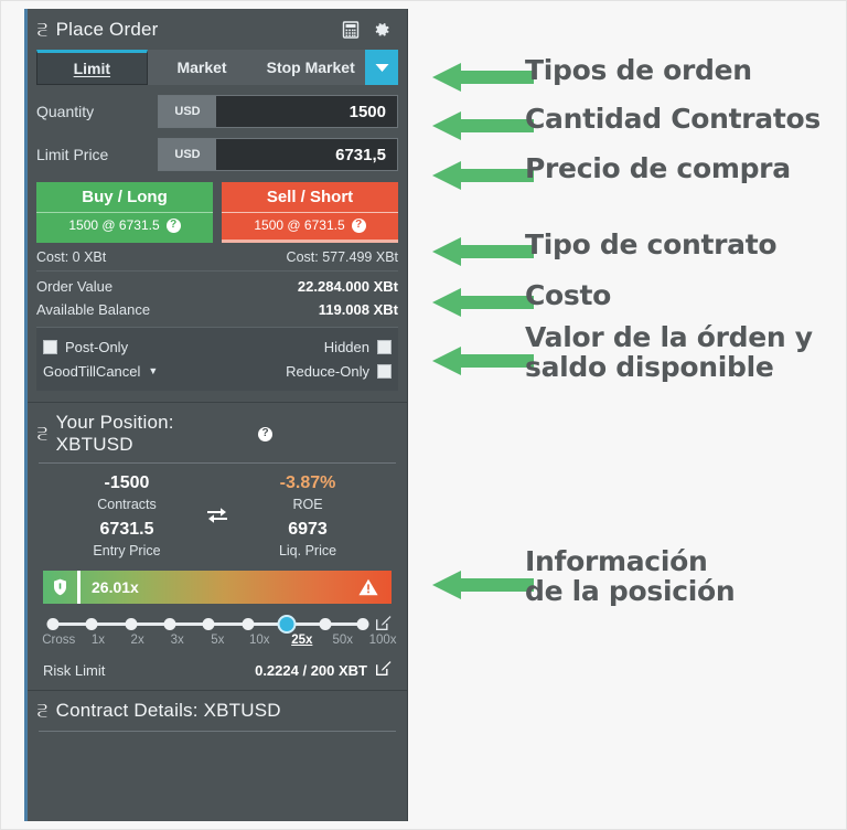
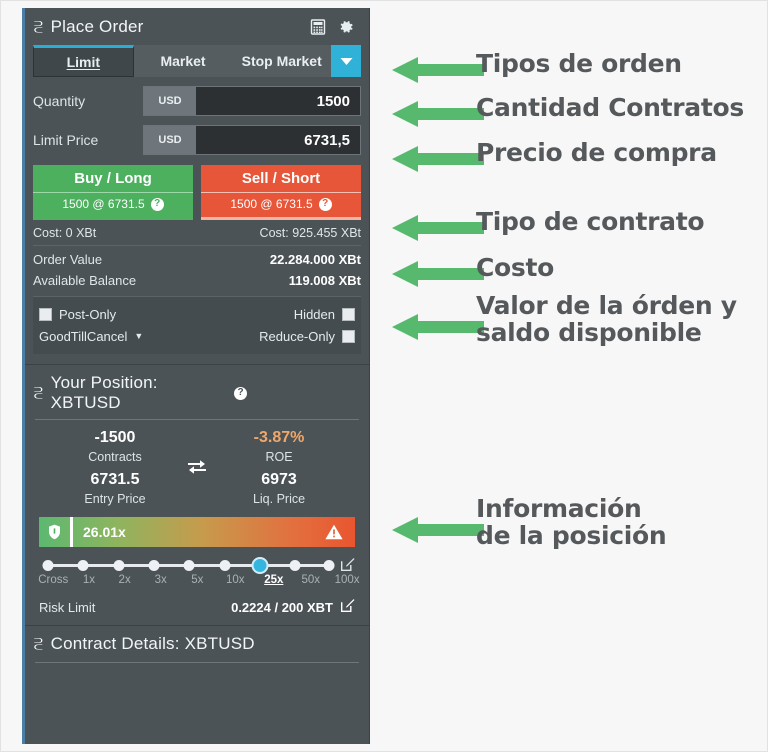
  ⫔
  Place Order
  Limit
  Market
  Stop Market
  Quantity
  USD
  1500
  Limit Price
  USD
  6731,5
  Buy / Long
  1500 @ 6731.5
  ?
  Sell / Short
  1500 @ 6731.5
  ?
  Cost: 0 XBt
- Cost: 577.499 XBt
+ Cost: 925.455 XBt
  Order Value
  22.284.000 XBt
  Available Balance
  119.008 XBt
  Post-Only
  Hidden
  GoodTillCancel
  ▼
  Reduce-Only
  ⫔
  Your Position: XBTUSD
  ?
  -1500
  Contracts
  -3.87%
  ROE
  6731.5
  Entry Price
  6973
  Liq. Price
  26.01x
  Cross
  1x
  2x
  3x
  5x
  10x
  25x
  50x
  100x
  Risk Limit
  0.2224 / 200 XBT
  ⫔
  Contract Details: XBTUSD
  Tipos de orden
  Cantidad Contratos
  Precio de compra
  Tipo de contrato
  Costo
  Valor de la órden y
  saldo disponible
  Información
  de la posición
